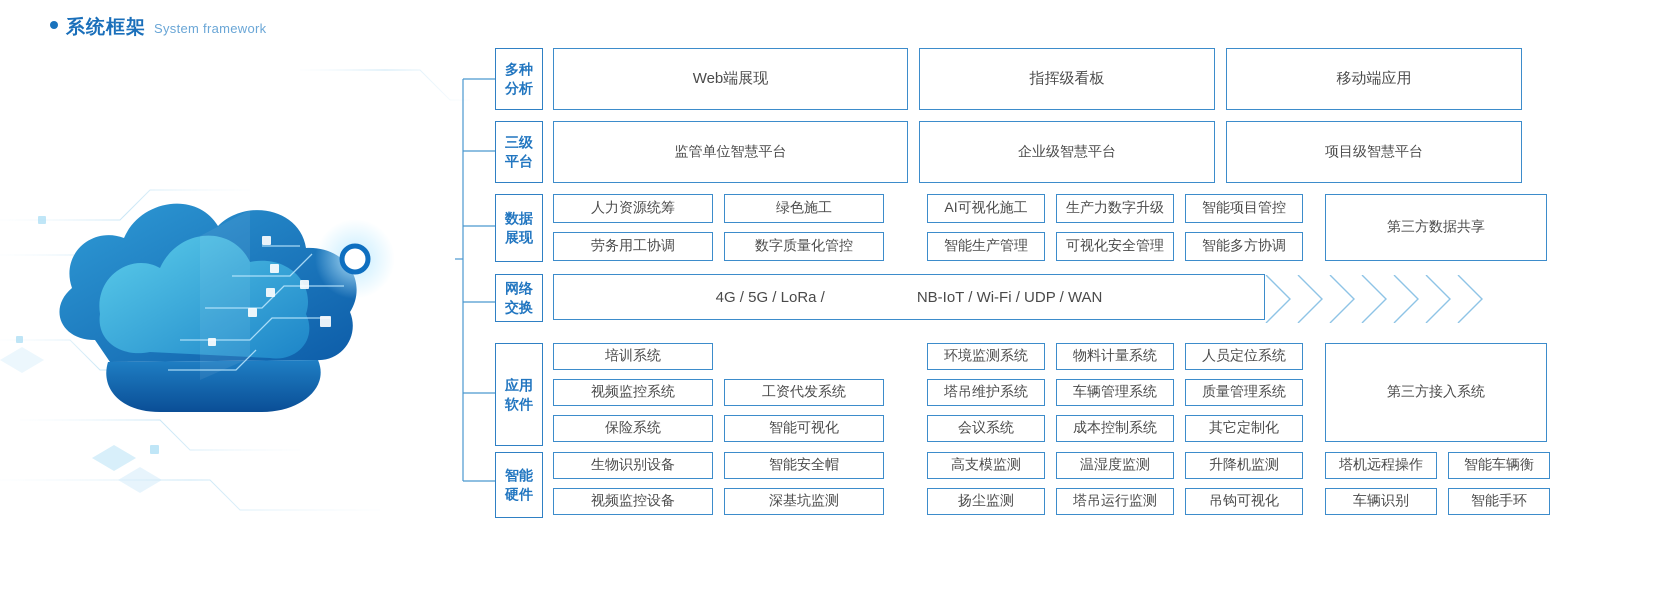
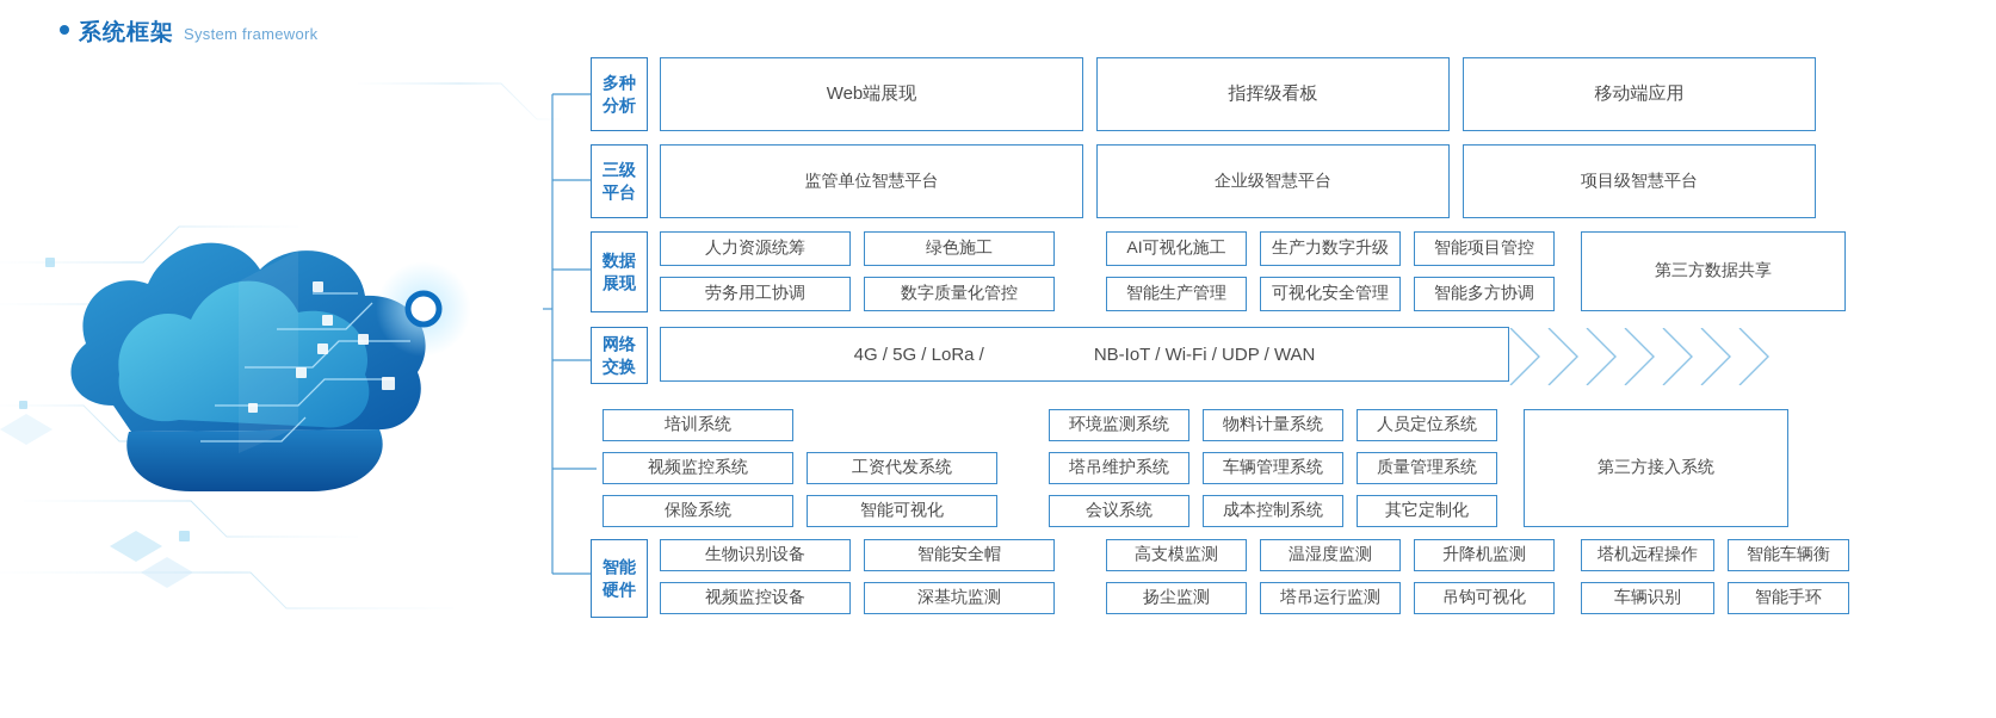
  系统框架
  System framework
  多种
  分析
  Web端展现
  指挥级看板
  移动端应用
  三级
  平台
  监管单位智慧平台
  企业级智慧平台
  项目级智慧平台
  数据
  展现
  人力资源统筹
  绿色施工
  劳务用工协调
  数字质量化管控
  AI可视化施工
  生产力数字升级
  智能项目管控
  智能生产管理
  可视化安全管理
  智能多方协调
  第三方数据共享
  网络
  交换
  4G / 5G / LoRa /
  NB-IoT / Wi-Fi / UDP / WAN
- 应用
- 软件
  培训系统
  视频监控系统
  工资代发系统
  保险系统
  智能可视化
  环境监测系统
  物料计量系统
  人员定位系统
  塔吊维护系统
  车辆管理系统
  质量管理系统
  会议系统
  成本控制系统
  其它定制化
  第三方接入系统
  智能
  硬件
  生物识别设备
  智能安全帽
  视频监控设备
  深基坑监测
  高支模监测
  温湿度监测
  升降机监测
  扬尘监测
  塔吊运行监测
  吊钩可视化
  塔机远程操作
  智能车辆衡
  车辆识别
  智能手环
